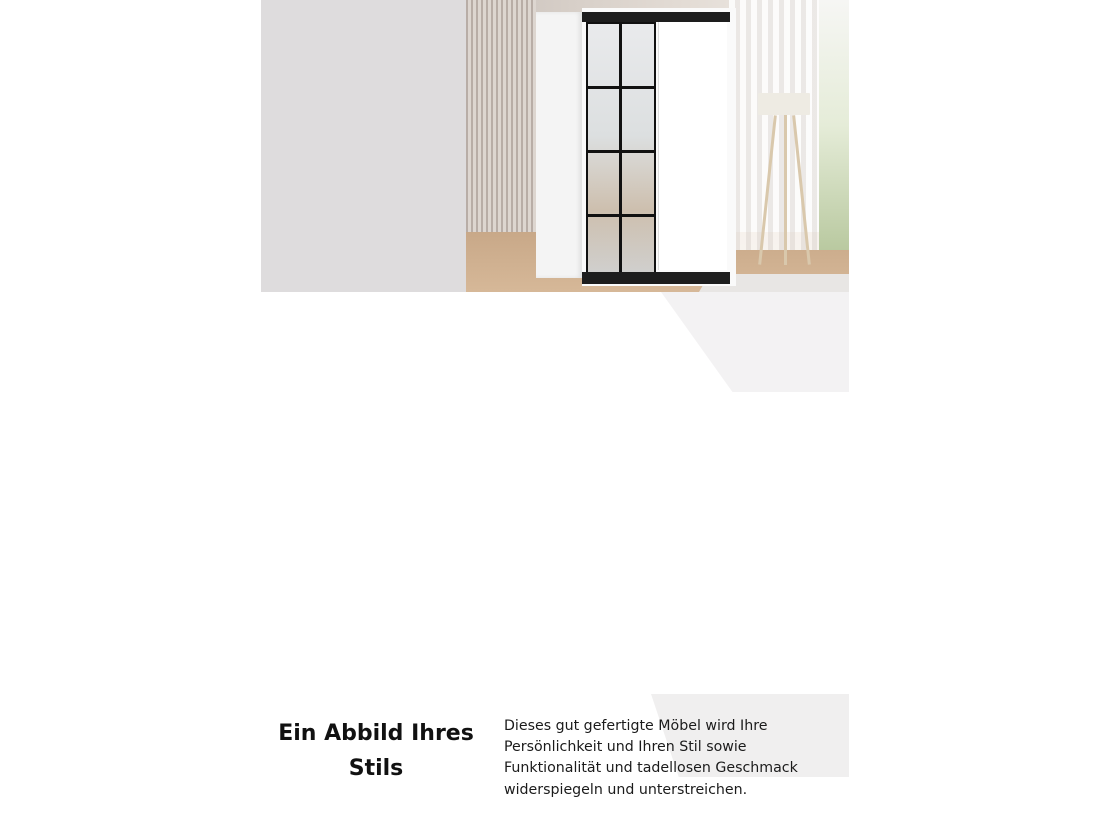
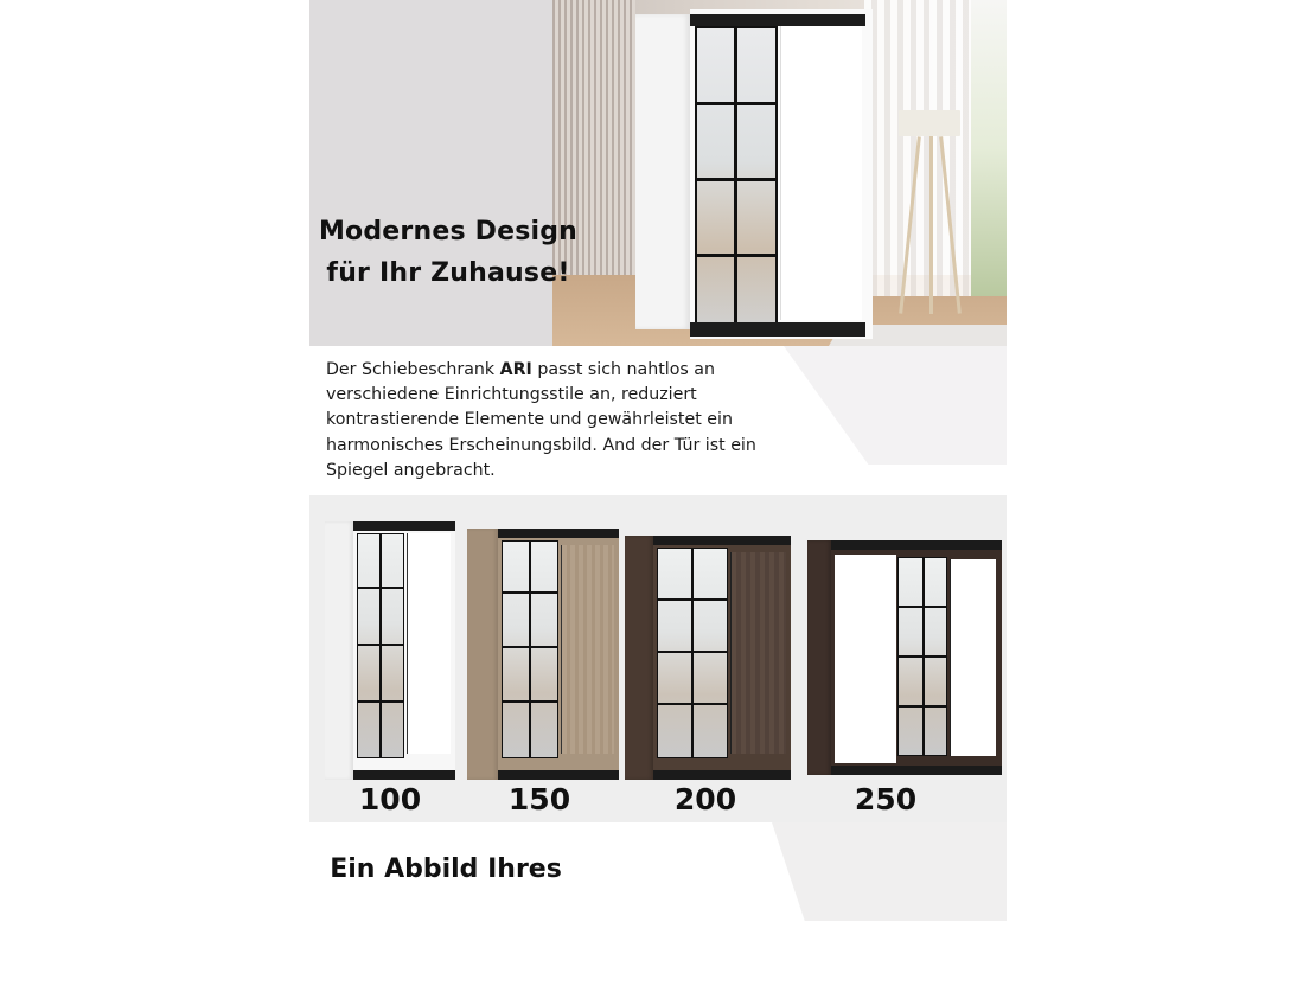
+ Modernes Design
+ für Ihr Zuhause!
+ Der Schiebeschrank ARI passt sich nahtlos an verschiedene Einrichtungsstile an, reduziert kontrastierende Elemente und gewährleistet ein harmonisches Erscheinungsbild. And der Tür ist ein Spiegel angebracht.
+ 100
+ 150
+ 200
+ 250
  Ein Abbild Ihres
- Stils
- Dieses gut gefertigte Möbel wird Ihre Persönlichkeit und Ihren Stil sowie Funktionalität und tadellosen Geschmack widerspiegeln und unterstreichen.
